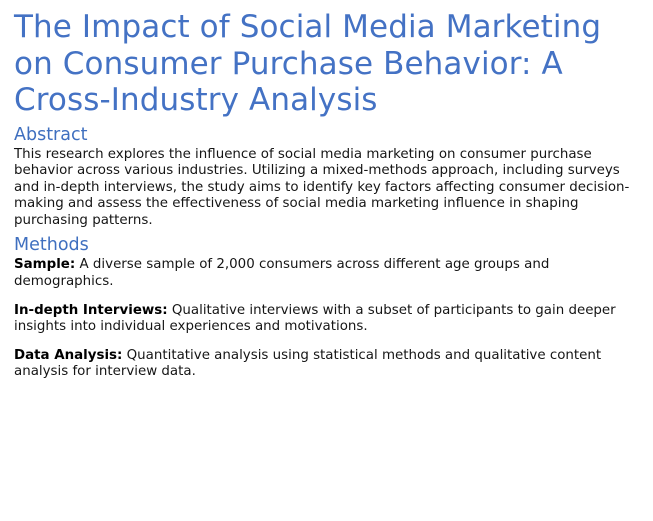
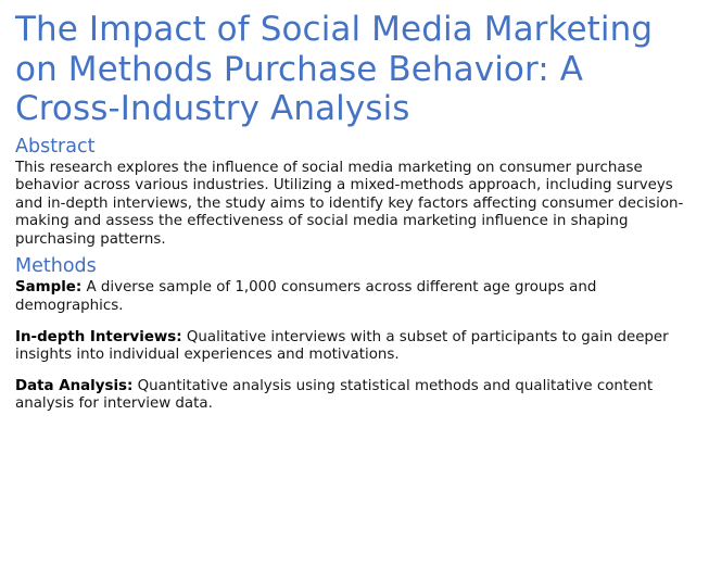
- The Impact of Social Media Marketing on Consumer Purchase Behavior: A Cross-Industry Analysis
+ The Impact of Social Media Marketing on Methods Purchase Behavior: A Cross-Industry Analysis
  Abstract
  This research explores the influence of social media marketing on consumer purchase behavior across various industries. Utilizing a mixed-methods approach, including surveys and in-depth interviews, the study aims to identify key factors affecting consumer decision-making and assess the effectiveness of social media marketing influence in shaping purchasing patterns.
  Methods
- Sample: A diverse sample of 2,000 consumers across different age groups and demographics.
+ Sample: A diverse sample of 1,000 consumers across different age groups and demographics.
  In-depth Interviews: Qualitative interviews with a subset of participants to gain deeper insights into individual experiences and motivations.
  Data Analysis: Quantitative analysis using statistical methods and qualitative content analysis for interview data.
